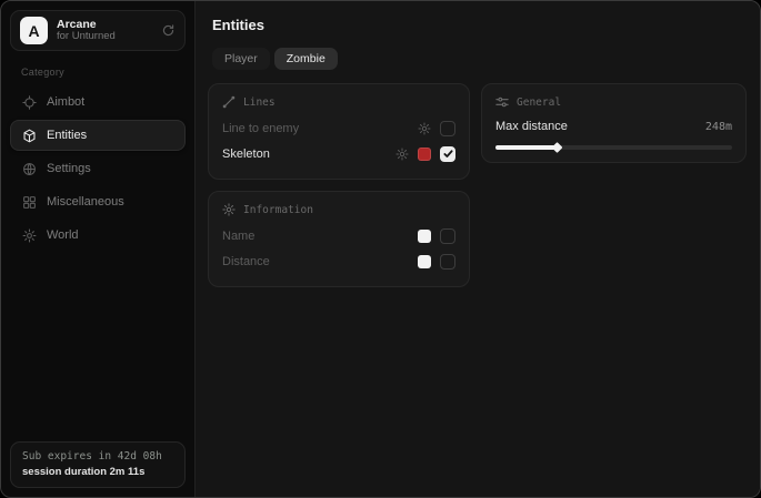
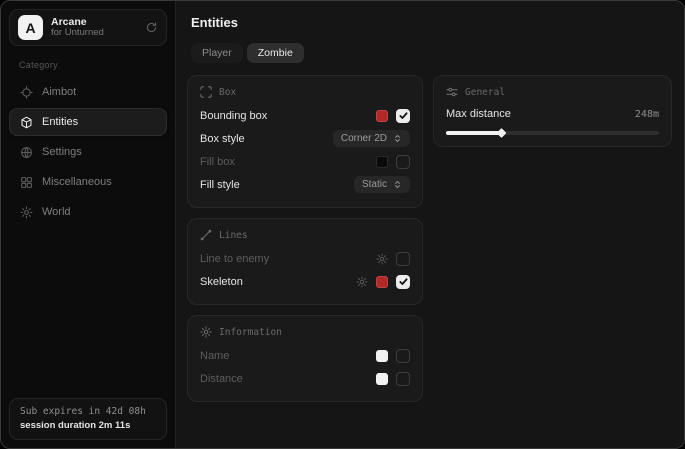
  A
  Arcane
  for Unturned
  Category
  Aimbot
  Entities
  Settings
  Miscellaneous
  World
  Sub expires in 42d 08h
  session duration 2m 11s
  Entities
  Player
  Zombie
+ Box
+ Bounding box
+ Box style
+ Corner 2D
+ Fill box
+ Fill style
+ Static
  Lines
  Line to enemy
  Skeleton
  Information
  Name
  Distance
  General
  Max distance
  248m
